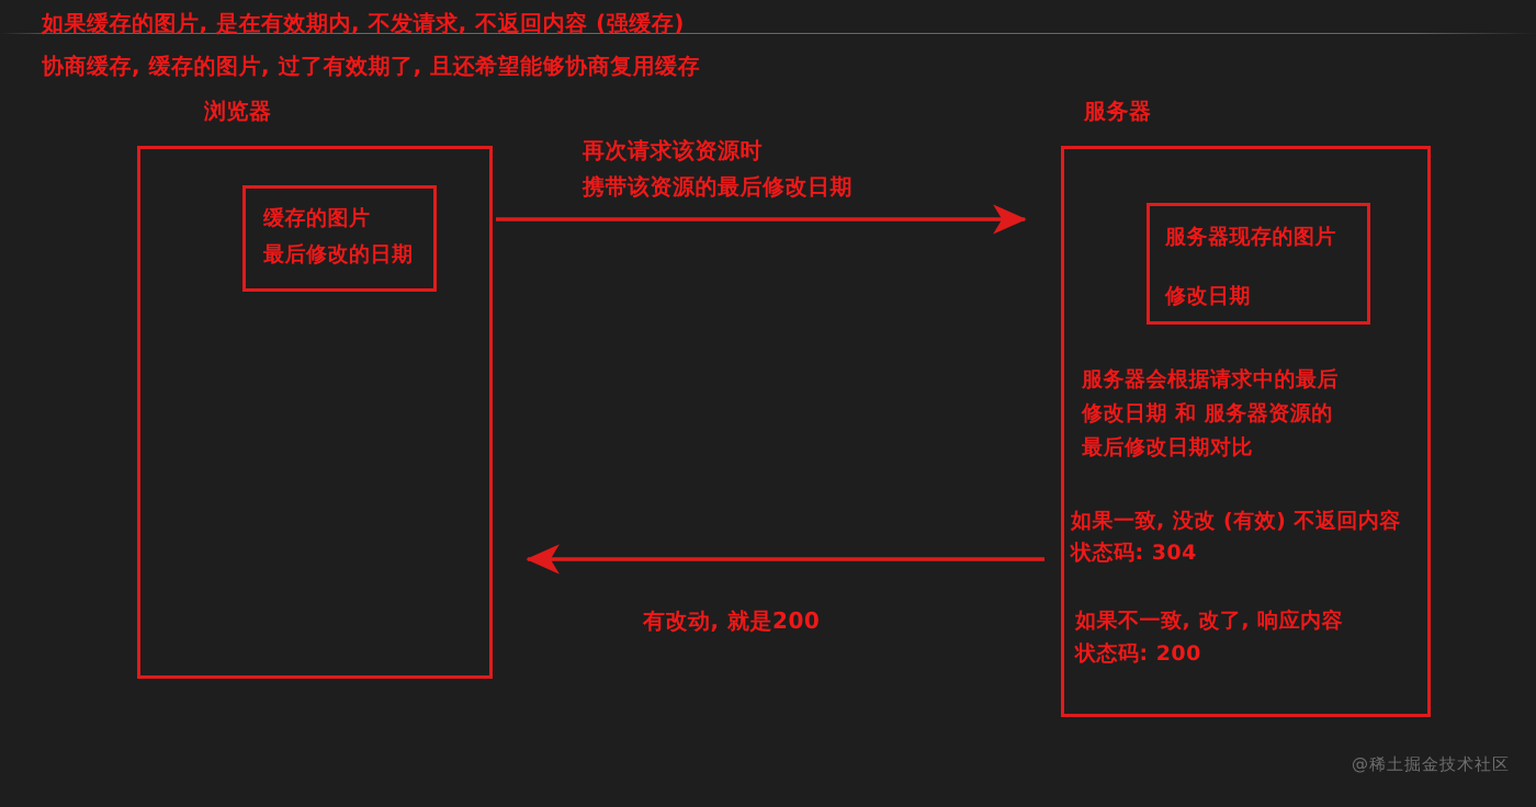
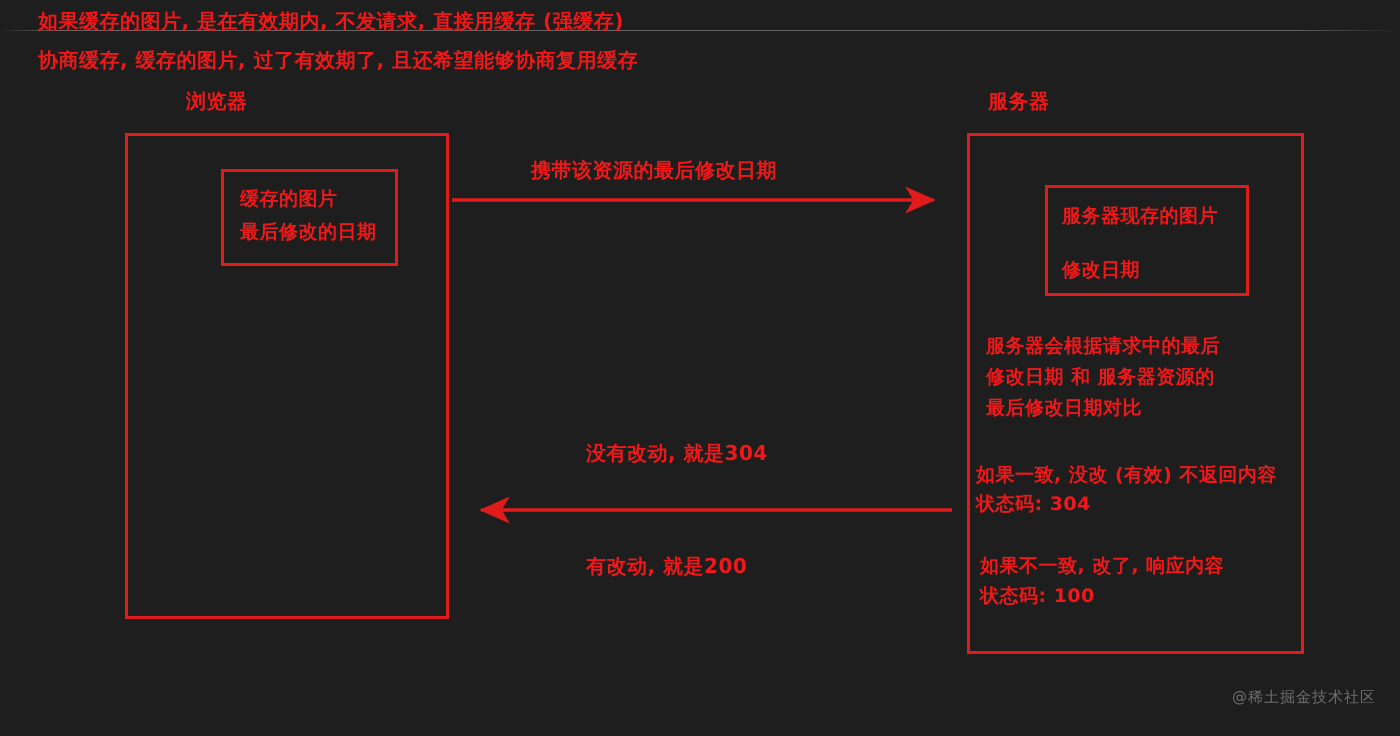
- 如果缓存的图片, 是在有效期内, 不发请求, 不返回内容 (强缓存)
+ 如果缓存的图片, 是在有效期内, 不发请求, 直接用缓存 (强缓存)
  协商缓存, 缓存的图片, 过了有效期了, 且还希望能够协商复用缓存
  浏览器
  服务器
  缓存的图片
  最后修改的日期
  服务器现存的图片
  修改日期
- 再次请求该资源时
  携带该资源的最后修改日期
+ 没有改动, 就是304
  有改动, 就是200
  服务器会根据请求中的最后
  修改日期 和 服务器资源的
  最后修改日期对比
  如果一致, 没改 (有效) 不返回内容
  状态码: 304
  如果不一致, 改了, 响应内容
- 状态码: 200
+ 状态码: 100
  @稀土掘金技术社区
